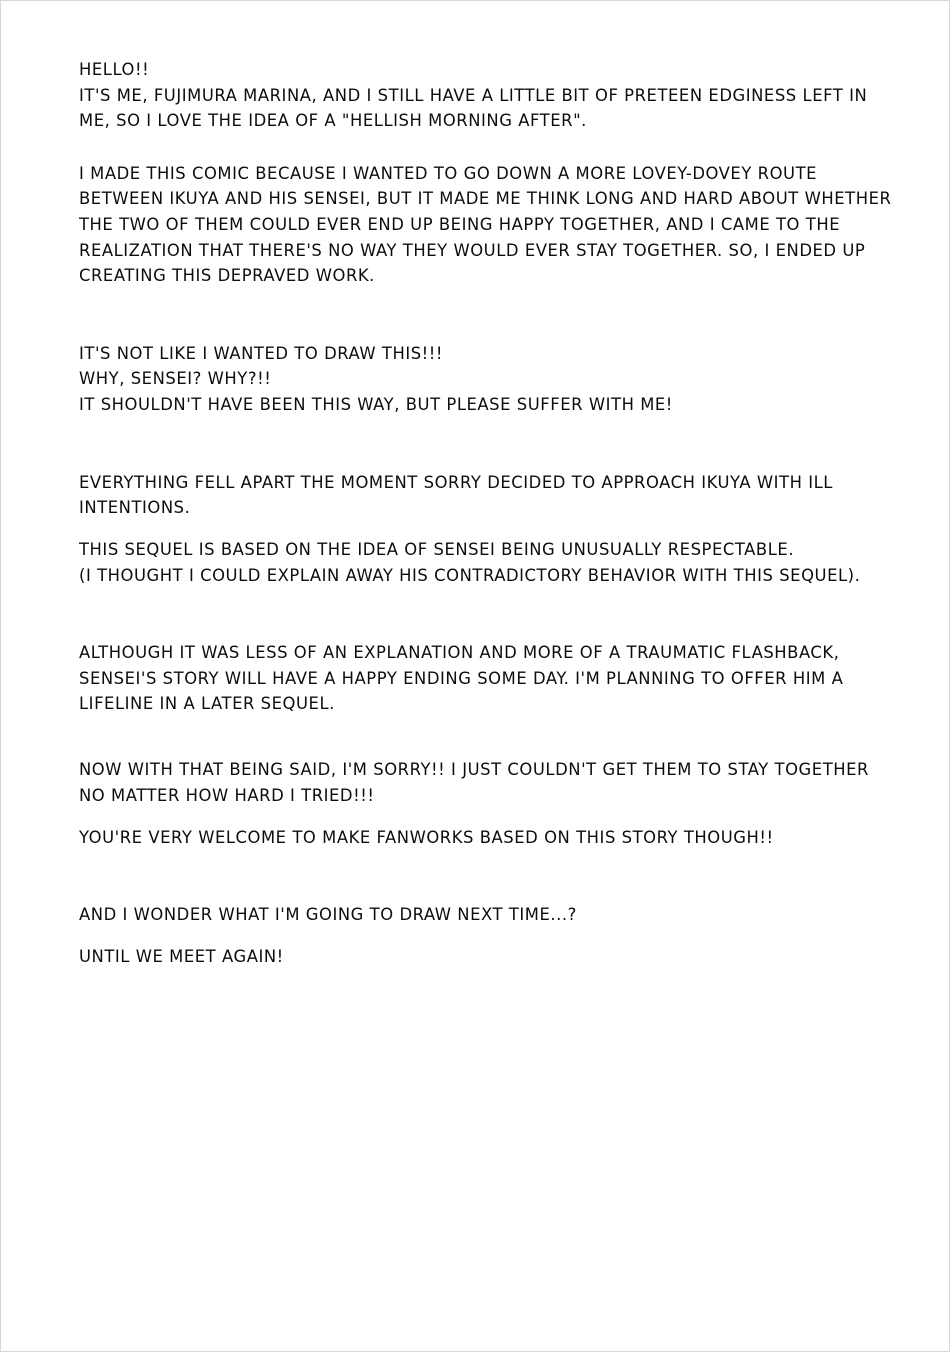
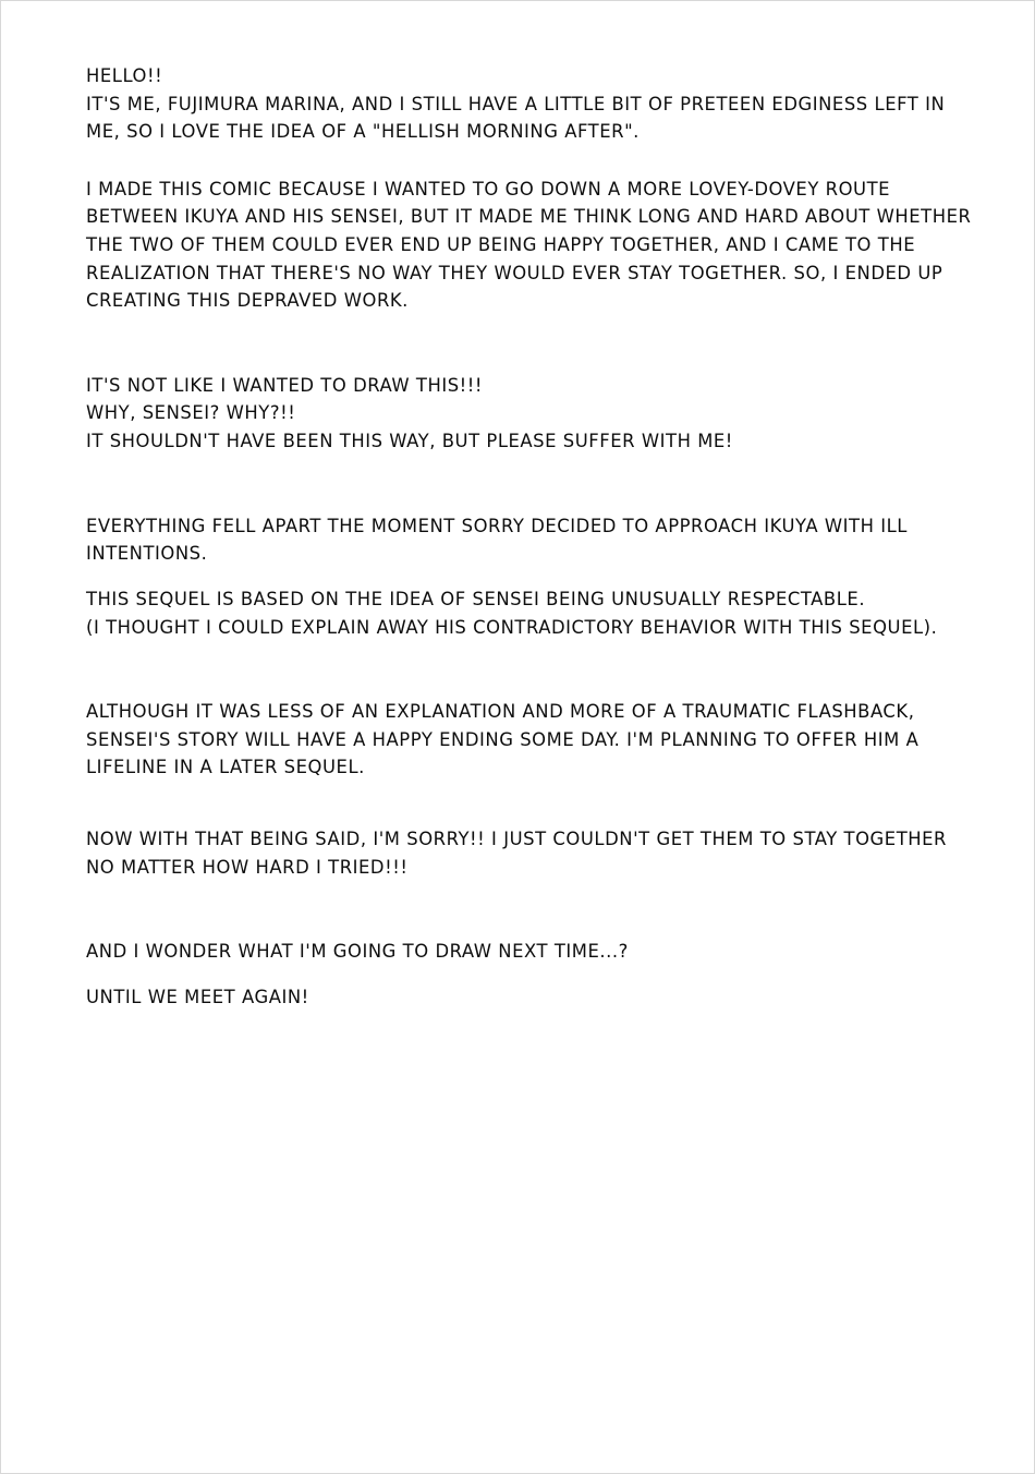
  HELLO!!
  IT'S ME, FUJIMURA MARINA, AND I STILL HAVE A LITTLE BIT OF PRETEEN EDGINESS LEFT IN ME, SO I LOVE THE IDEA OF A "HELLISH MORNING AFTER".
  I MADE THIS COMIC BECAUSE I WANTED TO GO DOWN A MORE LOVEY-DOVEY ROUTE BETWEEN IKUYA AND HIS SENSEI, BUT IT MADE ME THINK LONG AND HARD ABOUT WHETHER THE TWO OF THEM COULD EVER END UP BEING HAPPY TOGETHER, AND I CAME TO THE REALIZATION THAT THERE'S NO WAY THEY WOULD EVER STAY TOGETHER. SO, I ENDED UP CREATING THIS DEPRAVED WORK.
  IT'S NOT LIKE I WANTED TO DRAW THIS!!!
  WHY, SENSEI? WHY?!!
  IT SHOULDN'T HAVE BEEN THIS WAY, BUT PLEASE SUFFER WITH ME!
  EVERYTHING FELL APART THE MOMENT SORRY DECIDED TO APPROACH IKUYA WITH ILL INTENTIONS.
  THIS SEQUEL IS BASED ON THE IDEA OF SENSEI BEING UNUSUALLY RESPECTABLE.
  (I THOUGHT I COULD EXPLAIN AWAY HIS CONTRADICTORY BEHAVIOR WITH THIS SEQUEL).
  ALTHOUGH IT WAS LESS OF AN EXPLANATION AND MORE OF A TRAUMATIC FLASHBACK, SENSEI'S STORY WILL HAVE A HAPPY ENDING SOME DAY. I'M PLANNING TO OFFER HIM A LIFELINE IN A LATER SEQUEL.
  NOW WITH THAT BEING SAID, I'M SORRY!! I JUST COULDN'T GET THEM TO STAY TOGETHER NO MATTER HOW HARD I TRIED!!!
- YOU'RE VERY WELCOME TO MAKE FANWORKS BASED ON THIS STORY THOUGH!!
  AND I WONDER WHAT I'M GOING TO DRAW NEXT TIME...?
  UNTIL WE MEET AGAIN!
